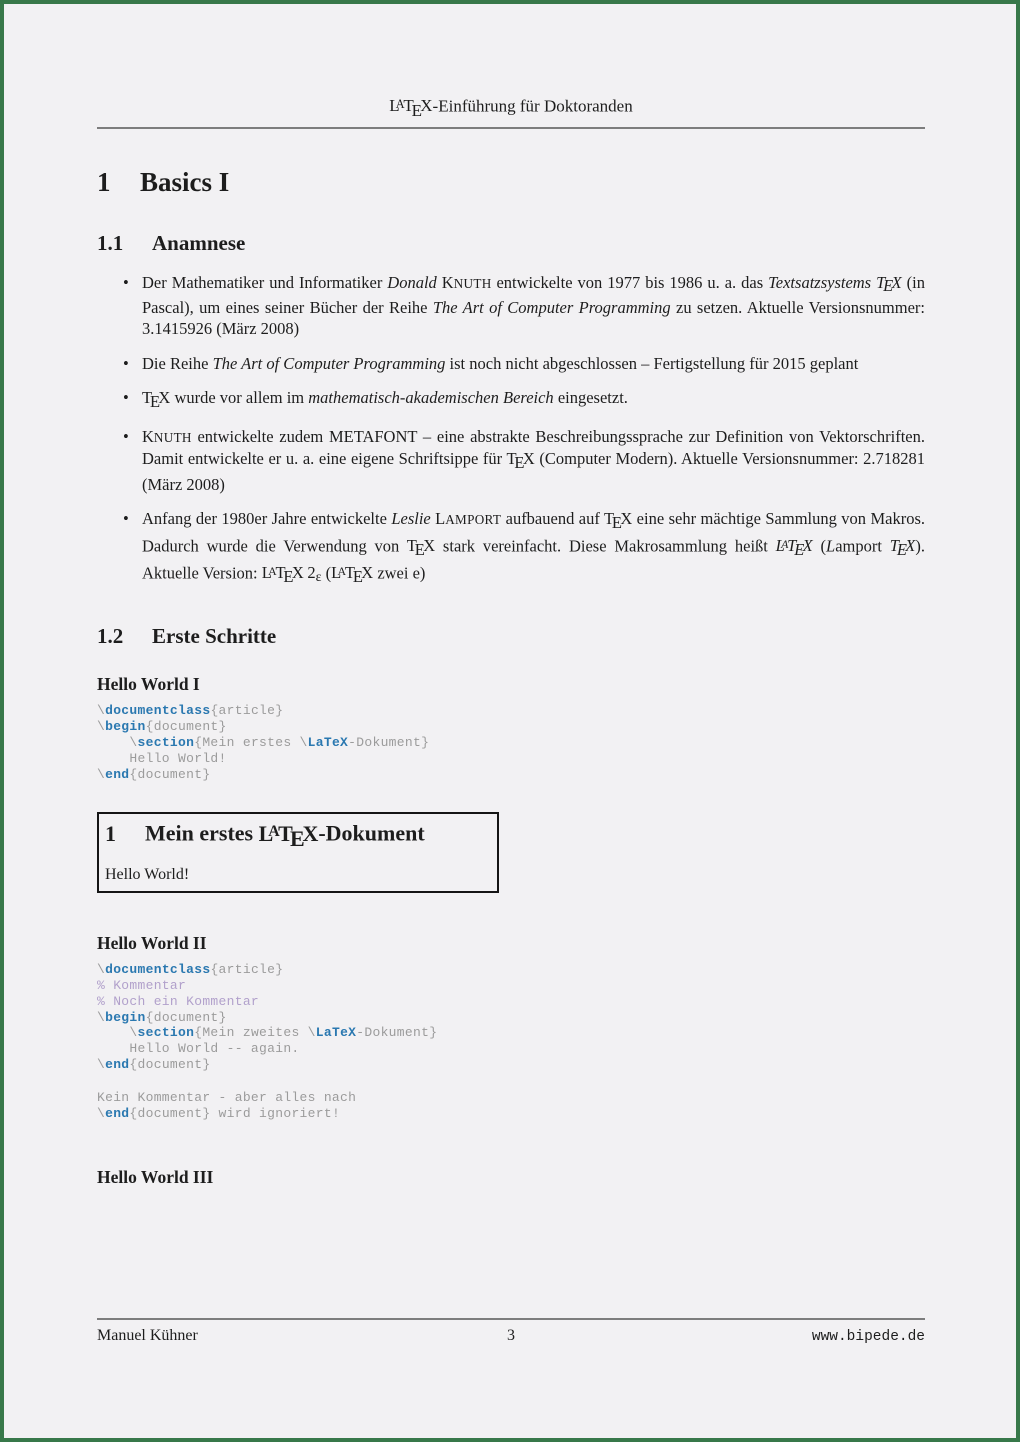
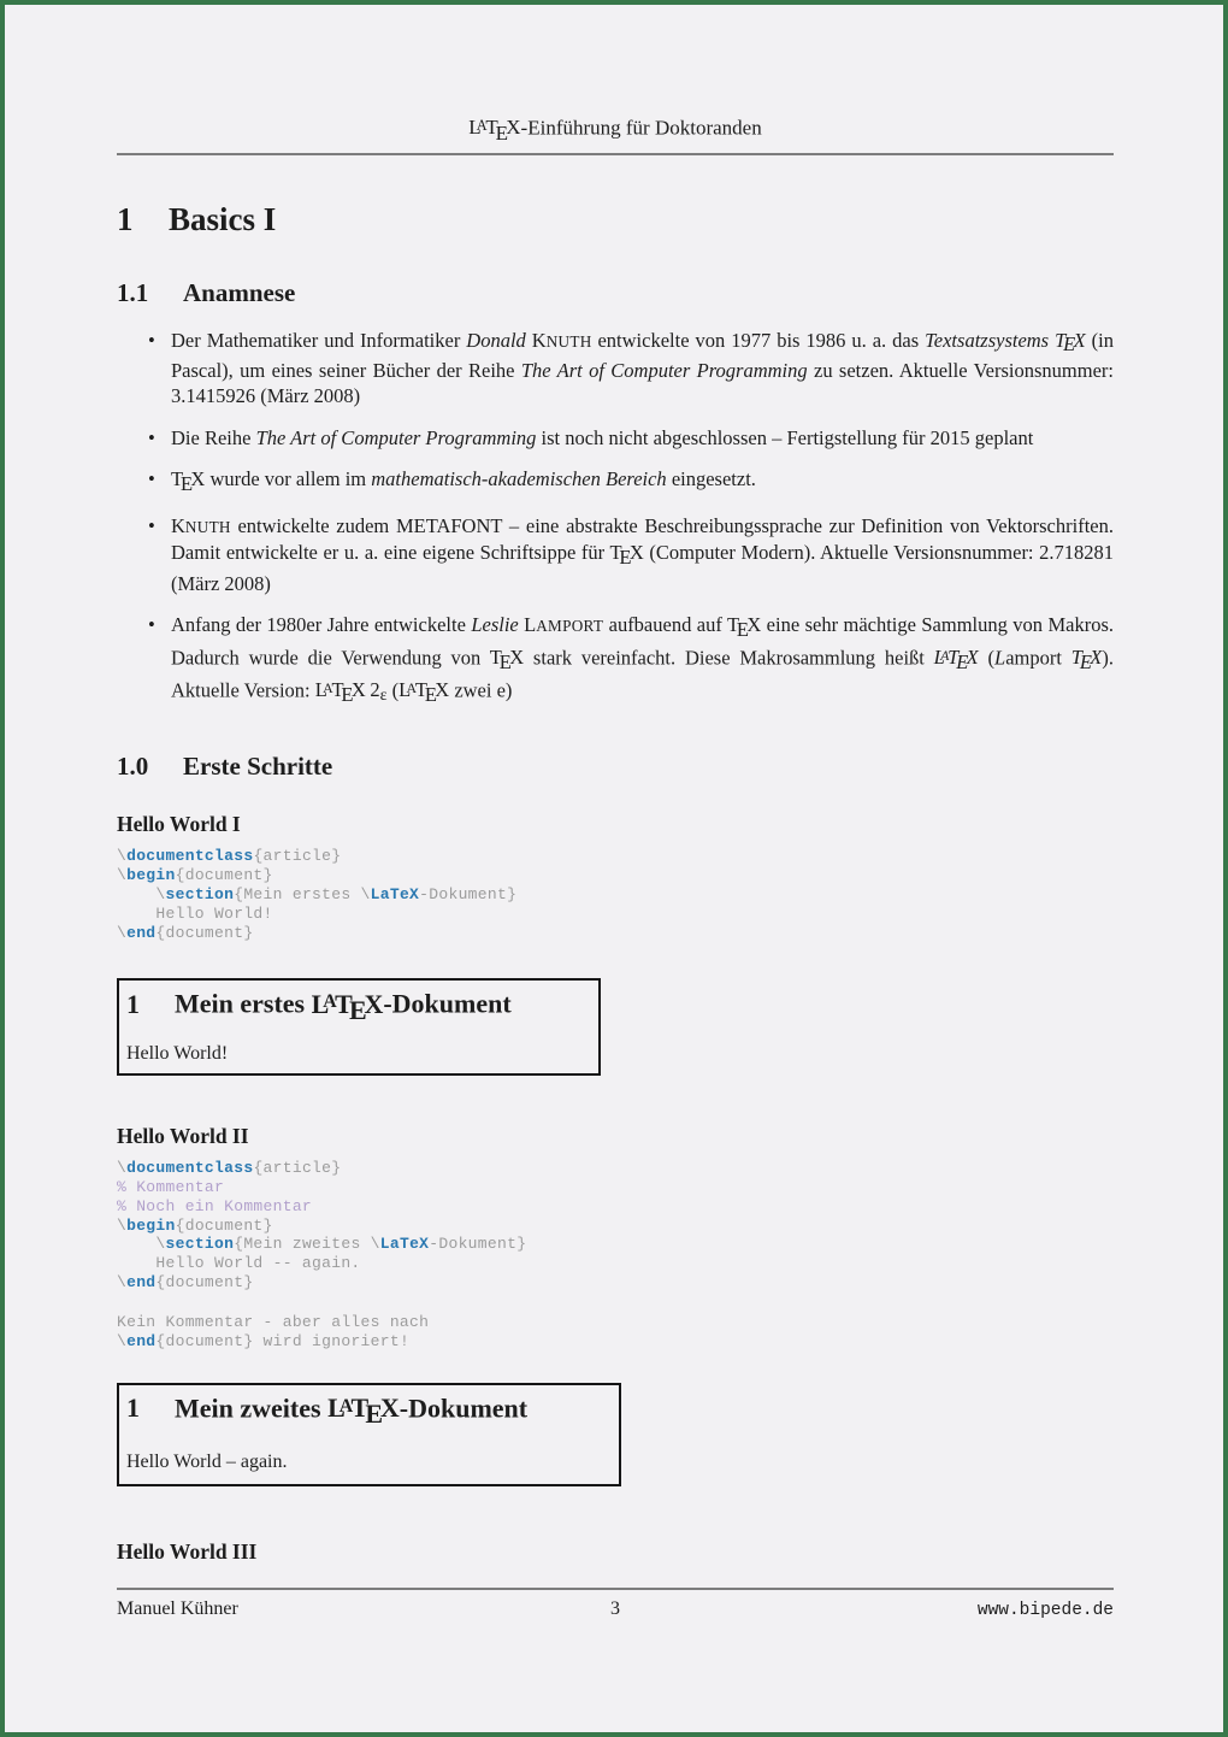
  LATEX-Einführung für Doktoranden
  1 Basics I
  1.1 Anamnese
  Der Mathematiker und Informatiker Donald KNUTH entwickelte von 1977 bis 1986 u. a. das Textsatzsystems TEX (in Pascal), um eines seiner Bücher der Reihe The Art of Computer Programming zu setzen. Aktuelle Versionsnummer: 3.1415926 (März 2008)
  Die Reihe The Art of Computer Programming ist noch nicht abgeschlossen – Fertigstellung für 2015 geplant
  TEX wurde vor allem im mathematisch-akademischen Bereich eingesetzt.
  KNUTH entwickelte zudem METAFONT – eine abstrakte Beschreibungssprache zur Definition von Vektorschriften. Damit entwickelte er u. a. eine eigene Schriftsippe für TEX (Computer Modern). Aktuelle Versionsnummer: 2.718281 (März 2008)
  Anfang der 1980er Jahre entwickelte Leslie LAMPORT aufbauend auf TEX eine sehr mächtige Sammlung von Makros. Dadurch wurde die Verwendung von TEX stark vereinfacht. Diese Makrosammlung heißt LATEX (Lamport TEX). Aktuelle Version: LATEX 2ε (LATEX zwei e)
- 1.2 Erste Schritte
+ 1.0 Erste Schritte
  Hello World I
  \documentclass{article}
  \begin{document}
  \section{Mein erstes \LaTeX-Dokument}
  Hello World!
  \end{document}
  1 Mein erstes LATEX-Dokument
  Hello World!
  Hello World II
  \documentclass{article}
  % Kommentar
  % Noch ein Kommentar
  \begin{document}
  \section{Mein zweites \LaTeX-Dokument}
  Hello World -- again.
  \end{document}
  Kein Kommentar - aber alles nach
  \end{document} wird ignoriert!
+ 1 Mein zweites LATEX-Dokument
+ Hello World – again.
  Hello World III
  Manuel Kühner
  3
  www.bipede.de
